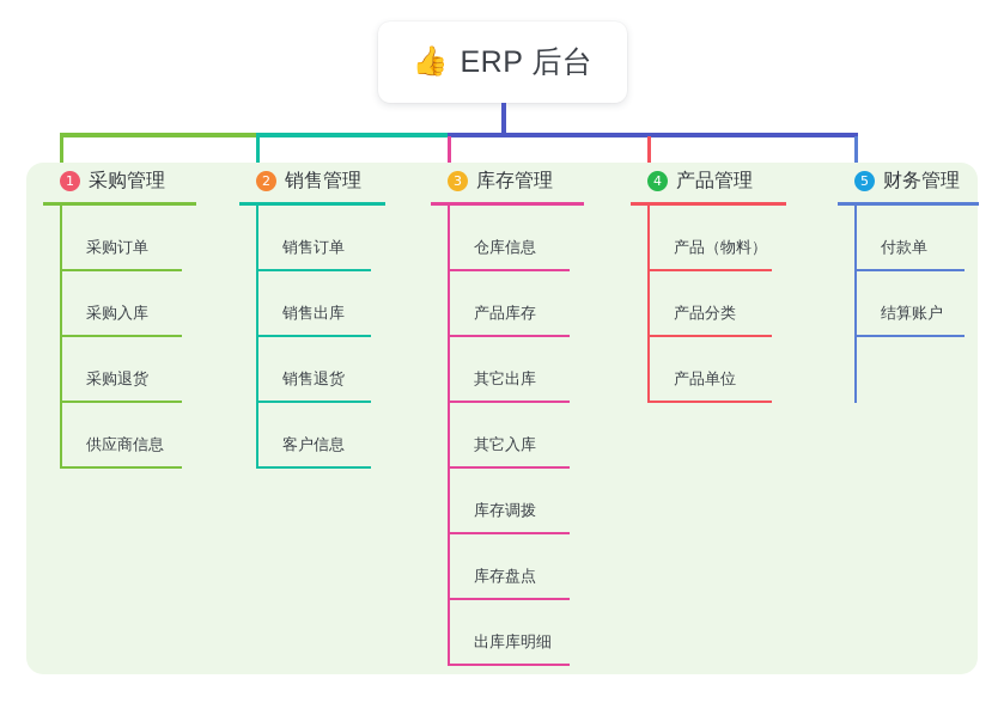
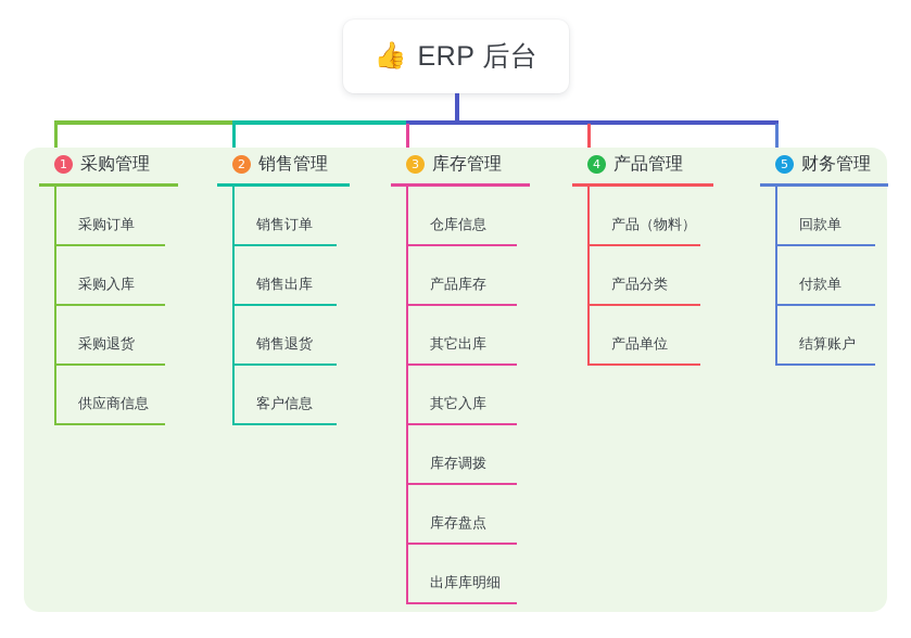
  👍
  ERP 后台
  1
  采购管理
  采购订单
  采购入库
  采购退货
  供应商信息
  2
  销售管理
  销售订单
  销售出库
  销售退货
  客户信息
  3
  库存管理
  仓库信息
  产品库存
  其它出库
  其它入库
  库存调拨
  库存盘点
  出库库明细
  4
  产品管理
  产品（物料）
  产品分类
  产品单位
  5
  财务管理
+ 回款单
  付款单
  结算账户
